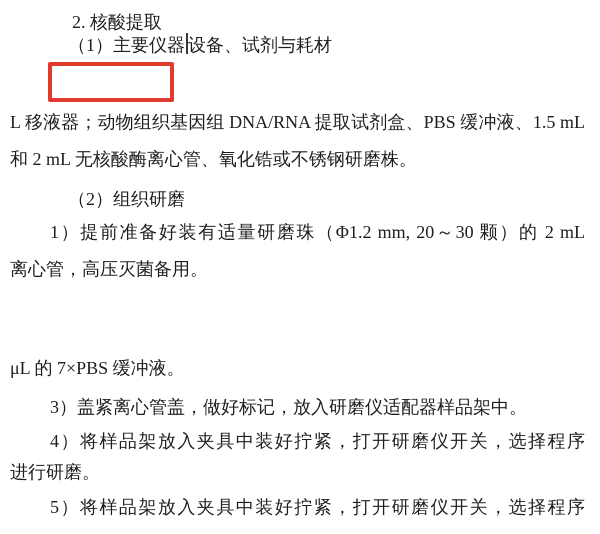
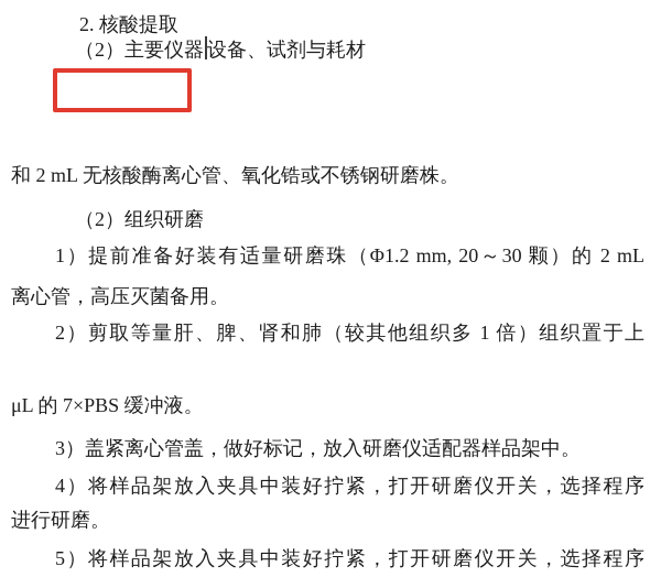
  2. 核酸提取
- （1）主要仪器 设备、试剂与耗材
+ （2）主要仪器 设备、试剂与耗材
- L 移液器；动物组织基因组 DNA/RNA 提取试剂盒、PBS 缓冲液、1.5 mL
  和 2 mL 无核酸酶离心管、氧化锆或不锈钢研磨株。
  （2）组织研磨
  1）提前准备好装有适量研磨珠（Φ1.2 mm, 20～30 颗）的 2 mL
  离心管，高压灭菌备用。
+ 2）剪取等量肝、脾、肾和肺（较其他组织多 1 倍）组织置于上
  μL 的 7×PBS 缓冲液。
  3）盖紧离心管盖，做好标记，放入研磨仪适配器样品架中。
  4）将样品架放入夹具中装好拧紧，打开研磨仪开关，选择程序
  进行研磨。
  5）将样品架放入夹具中装好拧紧，打开研磨仪开关，选择程序
